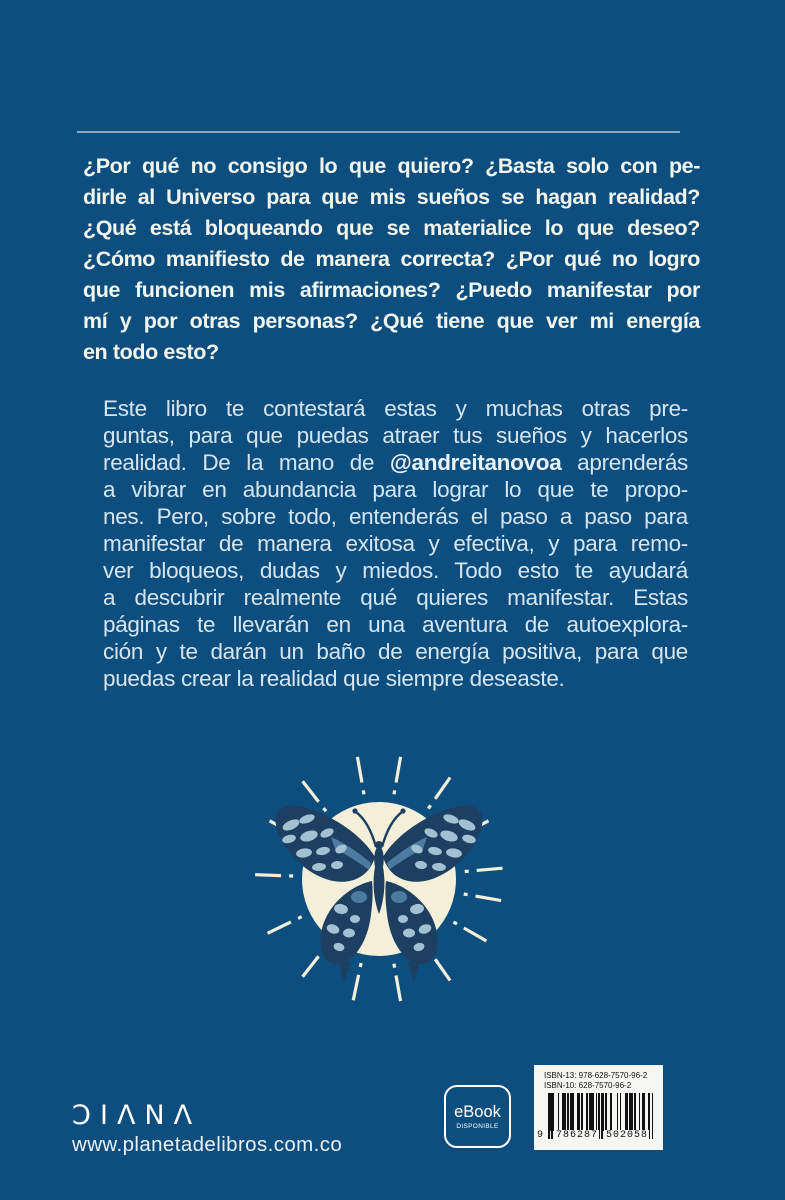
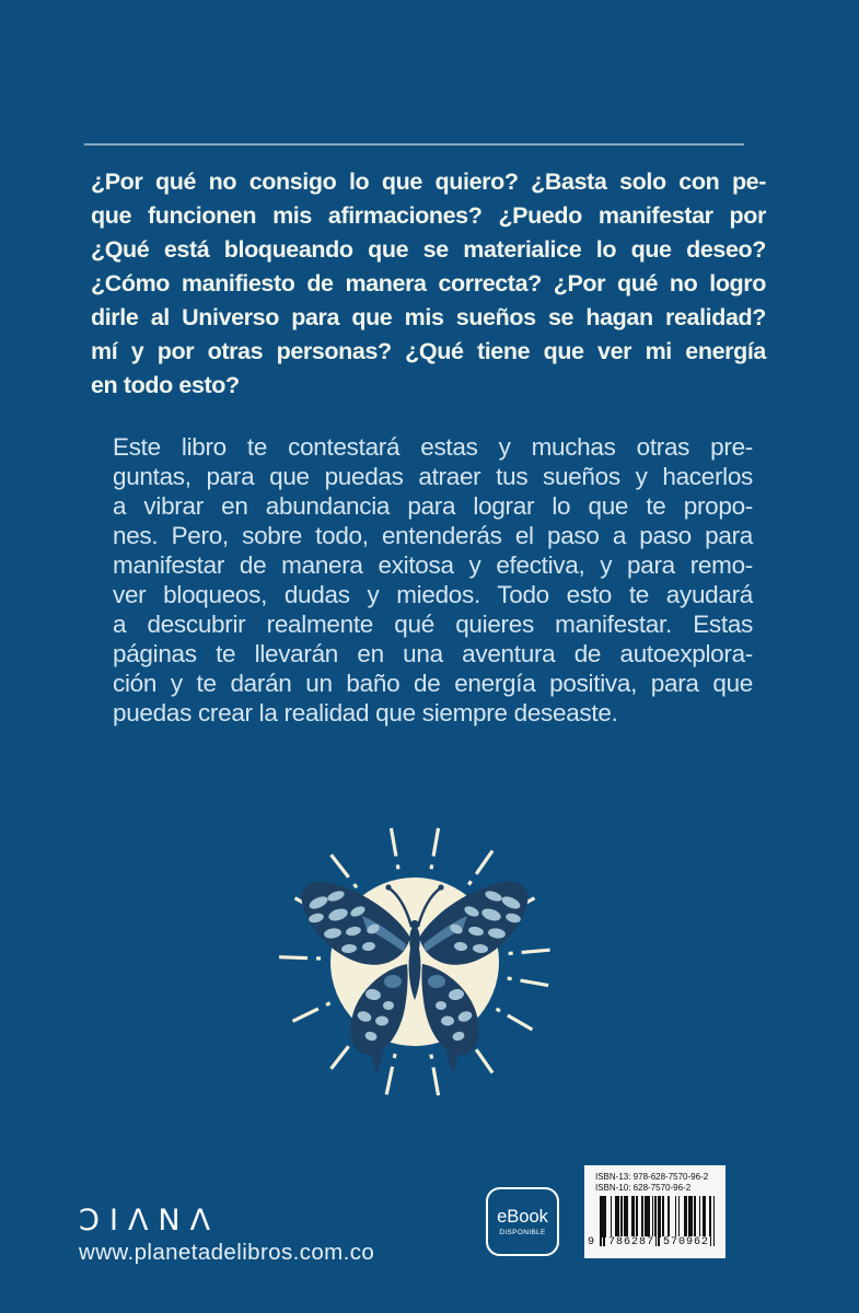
  ¿Por qué no consigo lo que quiero? ¿Basta solo con pe-
- dirle al Universo para que mis sueños se hagan realidad?
+ que funcionen mis afirmaciones? ¿Puedo manifestar por
  ¿Qué está bloqueando que se materialice lo que deseo?
  ¿Cómo manifiesto de manera correcta? ¿Por qué no logro
- que funcionen mis afirmaciones? ¿Puedo manifestar por
+ dirle al Universo para que mis sueños se hagan realidad?
  mí y por otras personas? ¿Qué tiene que ver mi energía
  en todo esto?
  Este libro te contestará estas y muchas otras pre-
  guntas, para que puedas atraer tus sueños y hacerlos
- realidad. De la mano de @andreitanovoa aprenderás
  a vibrar en abundancia para lograr lo que te propo-
  nes. Pero, sobre todo, entenderás el paso a paso para
  manifestar de manera exitosa y efectiva, y para remo-
  ver bloqueos, dudas y miedos. Todo esto te ayudará
  a descubrir realmente qué quieres manifestar. Estas
  páginas te llevarán en una aventura de autoexplora-
  ción y te darán un baño de energía positiva, para que
  puedas crear la realidad que siempre deseaste.
  ƆIΛNΛ
  www.planetadelibros.com.co
  eBook
  ISBN-13: 978-628-7570-96-2
  ISBN-10: 628-7570-96-2
  9
  786287
- 502058
+ 570962
